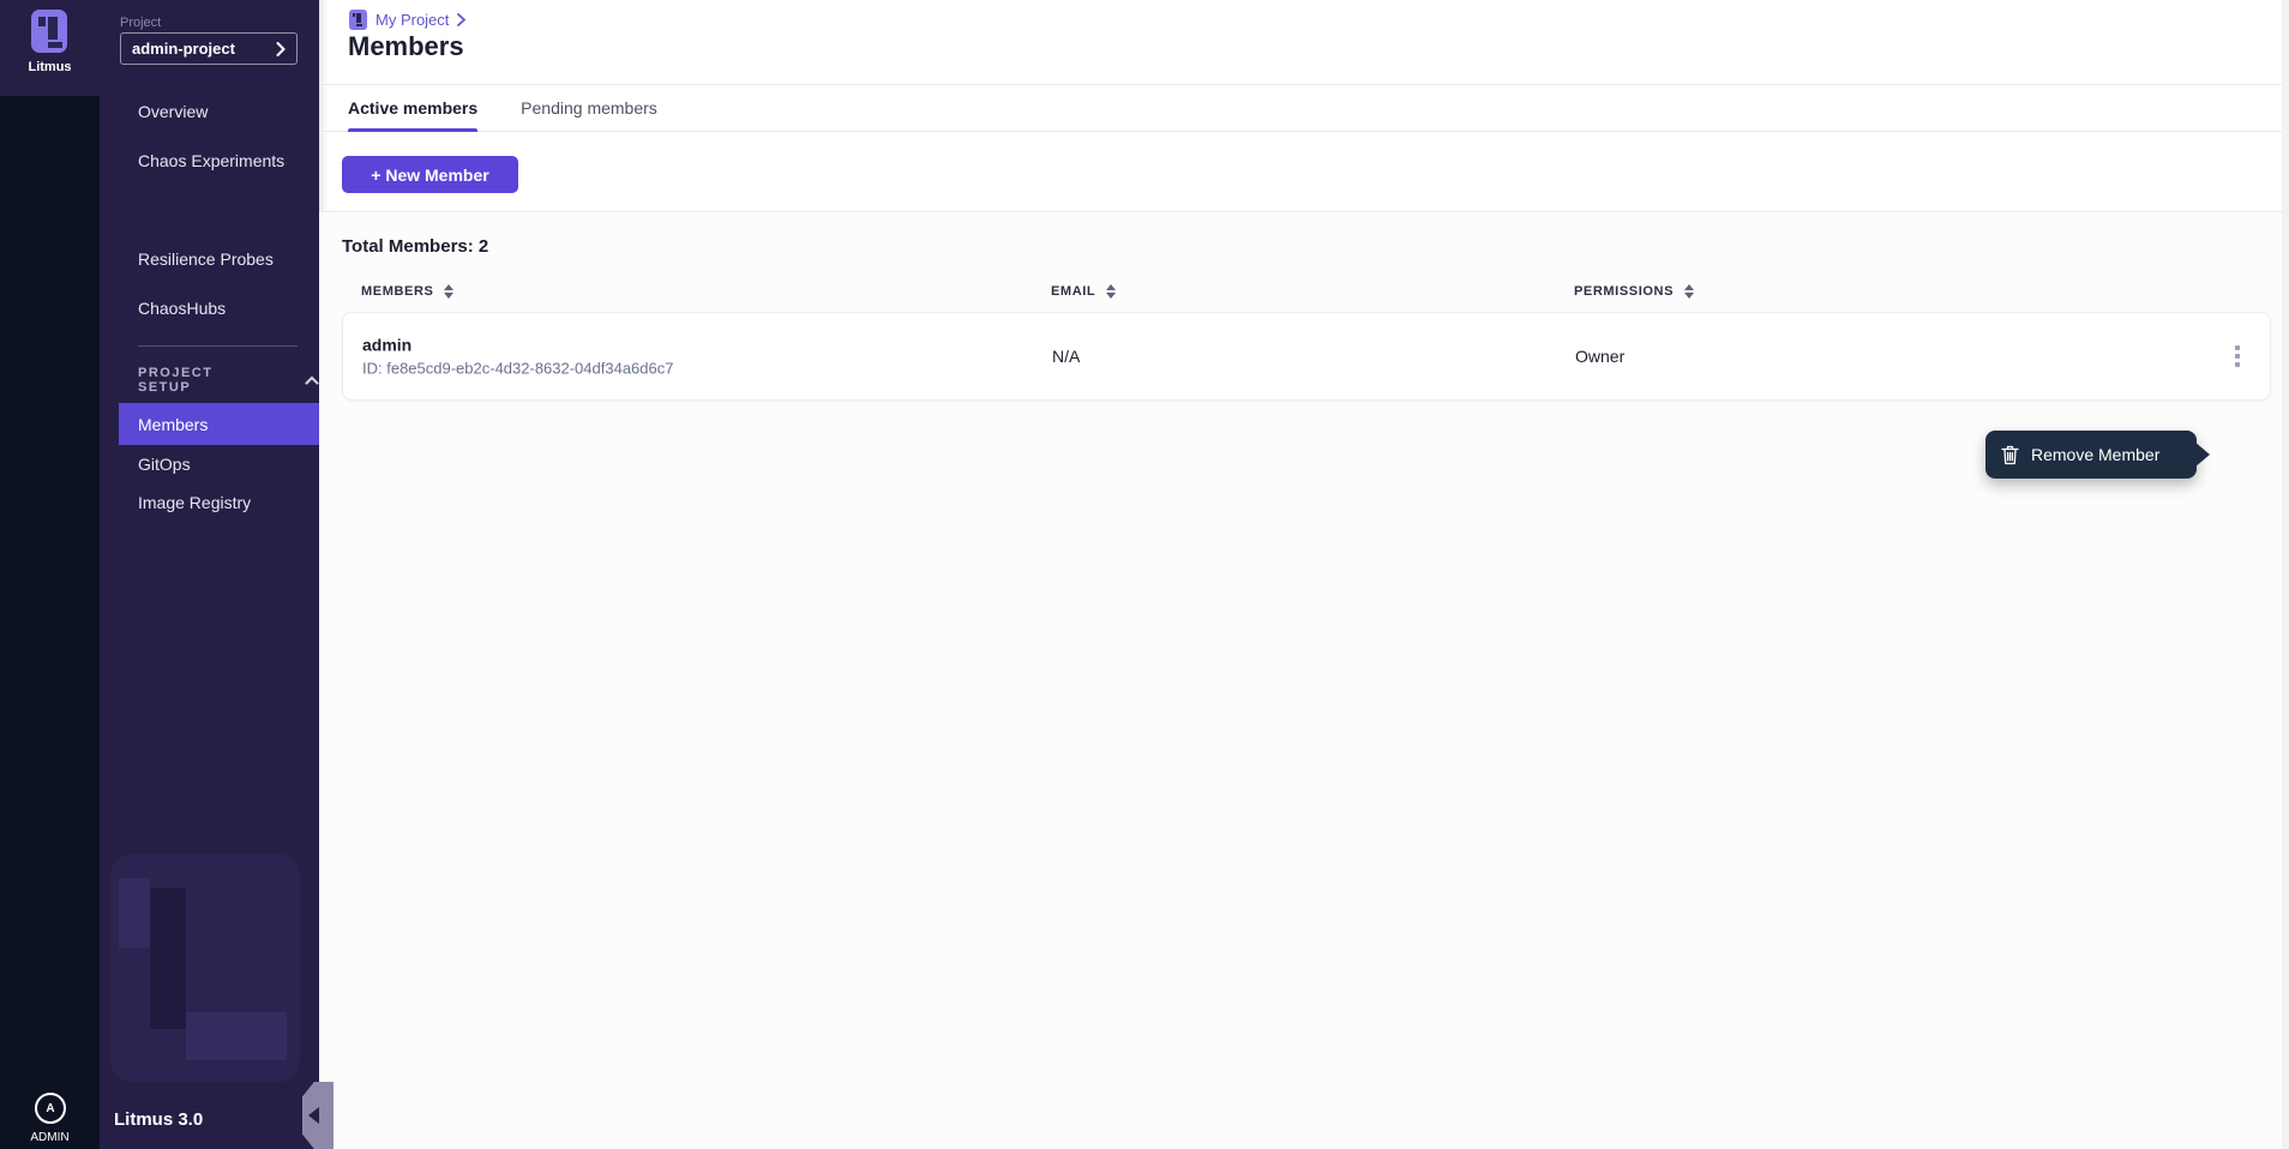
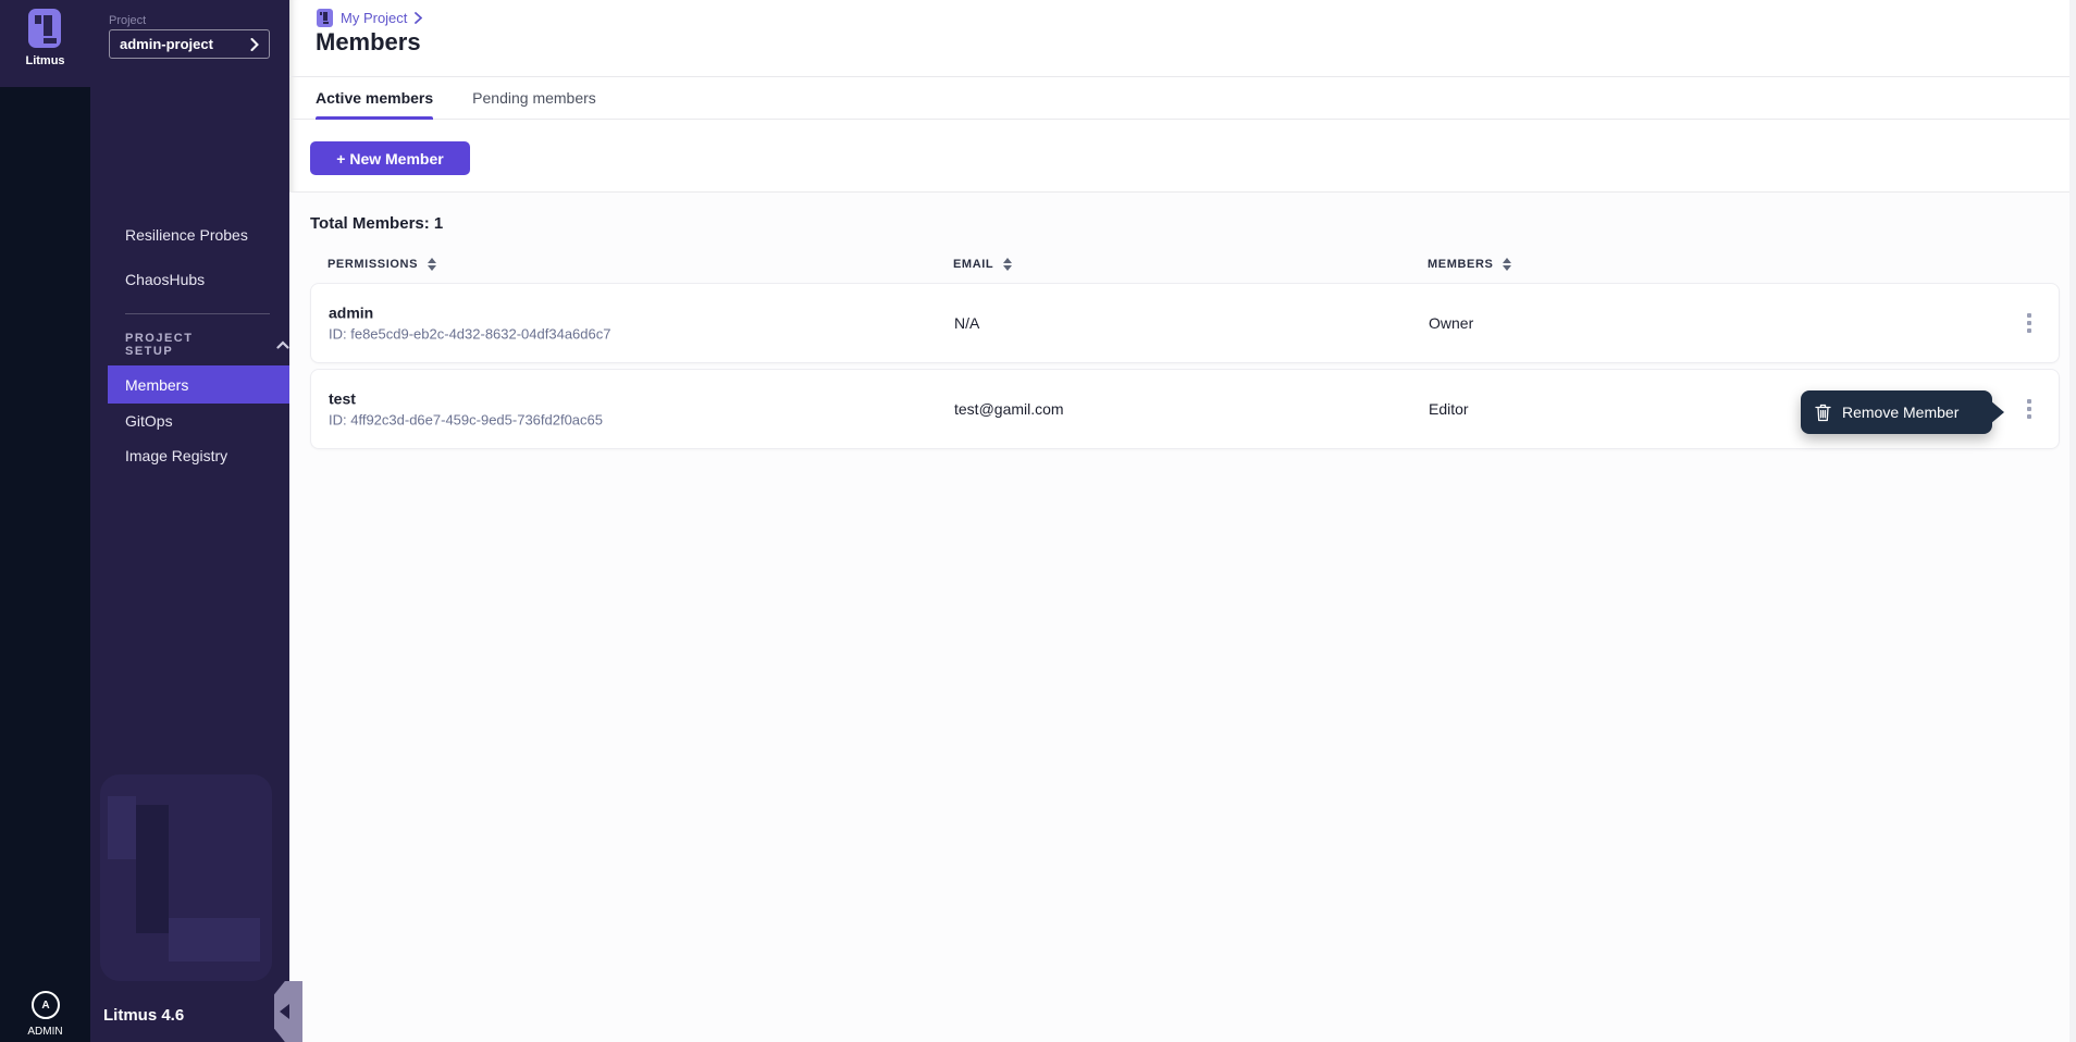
  Litmus
  A
  ADMIN
  Project
  admin-project
- Overview
- Chaos Experiments
  Resilience Probes
  ChaosHubs
  PROJECT SETUP
  Members
  GitOps
  Image Registry
- Litmus 3.0
+ Litmus 4.6
  My Project
  Members
  Active members
  Pending members
  + New Member
- Total Members: 2
+ Total Members: 1
- MEMBERS
+ PERMISSIONS
  EMAIL
- PERMISSIONS
+ MEMBERS
  admin
  ID: fe8e5cd9-eb2c-4d32-8632-04df34a6d6c7
  N/A
  Owner
+ test
+ ID: 4ff92c3d-d6e7-459c-9ed5-736fd2f0ac65
+ test@gamil.com
+ Editor
  Remove Member
